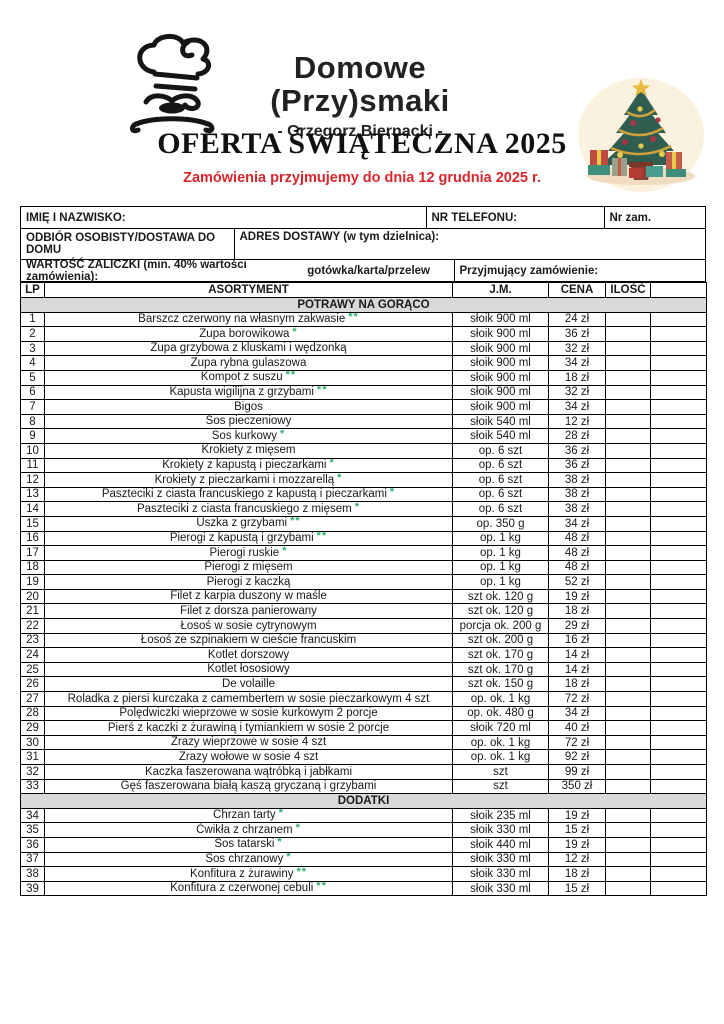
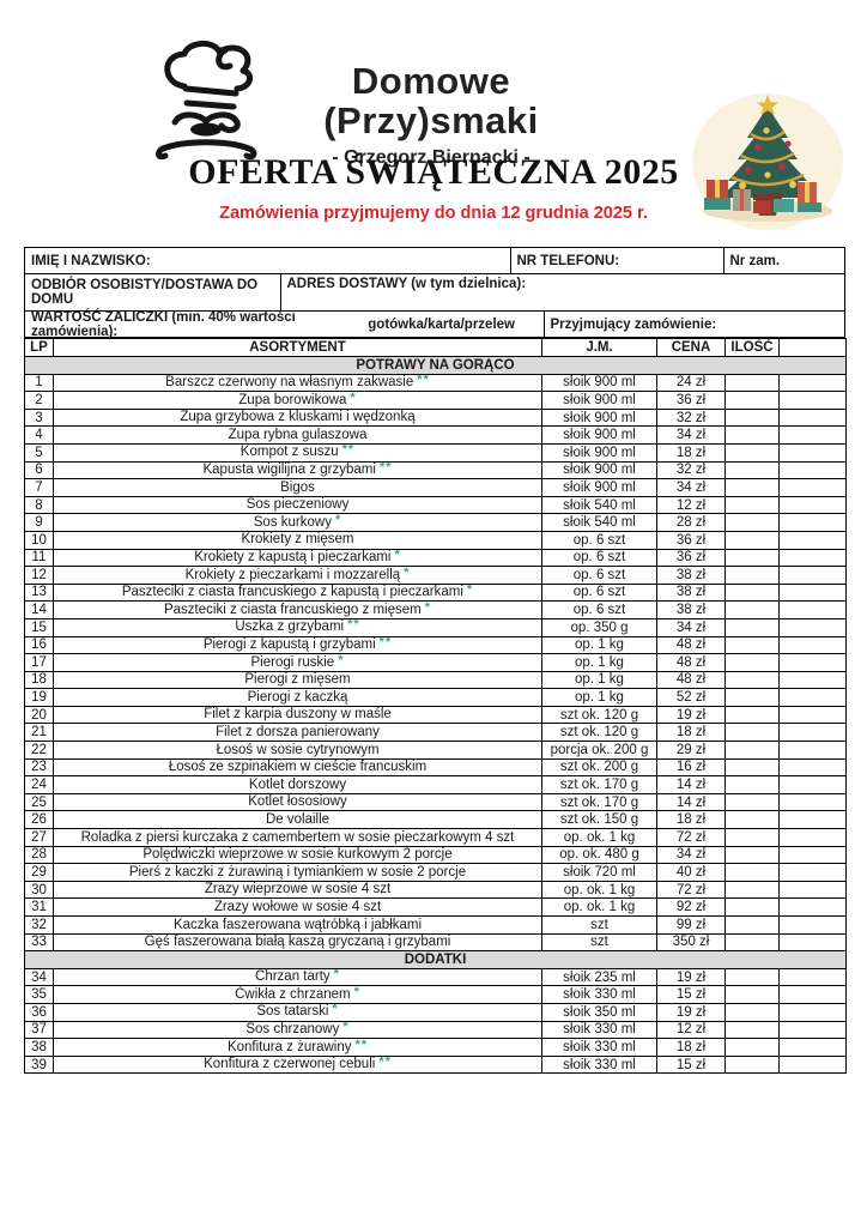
  Domowe (Przy)smaki
  - Grzegorz Biernacki -
  OFERTA ŚWIĄTECZNA 2025
  Zamówienia przyjmujemy do dnia 12 grudnia 2025 r.
  IMIĘ I NAZWISKO:
  NR TELEFONU:
  Nr zam.
  ODBIÓR OSOBISTY/DOSTAWA DO DOMU
  ADRES DOSTAWY (w tym dzielnica):
  WARTOŚĆ ZALICZKI (min. 40% wartości zamówienia):
  gotówka/karta/przelew
  Przyjmujący zamówienie:
  LP	ASORTYMENT	J.M.	CENA	ILOŚĆ
  POTRAWY NA GORĄCO
  1	Barszcz czerwony na własnym zakwasie **	słoik 900 ml	24 zł
  2	Zupa borowikowa *	słoik 900 ml	36 zł
  3	Zupa grzybowa z kluskami i wędzonką	słoik 900 ml	32 zł
  4	Zupa rybna gulaszowa	słoik 900 ml	34 zł
  5	Kompot z suszu **	słoik 900 ml	18 zł
  6	Kapusta wigilijna z grzybami **	słoik 900 ml	32 zł
  7	Bigos	słoik 900 ml	34 zł
  8	Sos pieczeniowy	słoik 540 ml	12 zł
  9	Sos kurkowy *	słoik 540 ml	28 zł
  10	Krokiety z mięsem	op. 6 szt	36 zł
  11	Krokiety z kapustą i pieczarkami *	op. 6 szt	36 zł
  12	Krokiety z pieczarkami i mozzarellą *	op. 6 szt	38 zł
  13	Paszteciki z ciasta francuskiego z kapustą i pieczarkami *	op. 6 szt	38 zł
  14	Paszteciki z ciasta francuskiego z mięsem *	op. 6 szt	38 zł
  15	Uszka z grzybami **	op. 350 g	34 zł
  16	Pierogi z kapustą i grzybami **	op. 1 kg	48 zł
  17	Pierogi ruskie *	op. 1 kg	48 zł
  18	Pierogi z mięsem	op. 1 kg	48 zł
  19	Pierogi z kaczką	op. 1 kg	52 zł
  20	Filet z karpia duszony w maśle	szt ok. 120 g	19 zł
  21	Filet z dorsza panierowany	szt ok. 120 g	18 zł
  22	Łosoś w sosie cytrynowym	porcja ok. 200 g	29 zł
  23	Łosoś ze szpinakiem w cieście francuskim	szt ok. 200 g	16 zł
  24	Kotlet dorszowy	szt ok. 170 g	14 zł
  25	Kotlet łososiowy	szt ok. 170 g	14 zł
  26	De volaille	szt ok. 150 g	18 zł
  27	Roladka z piersi kurczaka z camembertem w sosie pieczarkowym 4 szt	op. ok. 1 kg	72 zł
  28	Polędwiczki wieprzowe w sosie kurkowym 2 porcje	op. ok. 480 g	34 zł
  29	Pierś z kaczki z żurawiną i tymiankiem w sosie 2 porcje	słoik 720 ml	40 zł
  30	Zrazy wieprzowe w sosie 4 szt	op. ok. 1 kg	72 zł
  31	Zrazy wołowe w sosie 4 szt	op. ok. 1 kg	92 zł
  32	Kaczka faszerowana wątróbką i jabłkami	szt	99 zł
  33	Gęś faszerowana białą kaszą gryczaną i grzybami	szt	350 zł
  DODATKI
  34	Chrzan tarty *	słoik 235 ml	19 zł
  35	Ćwikła z chrzanem *	słoik 330 ml	15 zł
- 36	Sos tatarski *	słoik 440 ml	19 zł
+ 36	Sos tatarski *	słoik 350 ml	19 zł
  37	Sos chrzanowy *	słoik 330 ml	12 zł
  38	Konfitura z żurawiny **	słoik 330 ml	18 zł
  39	Konfitura z czerwonej cebuli **	słoik 330 ml	15 zł
